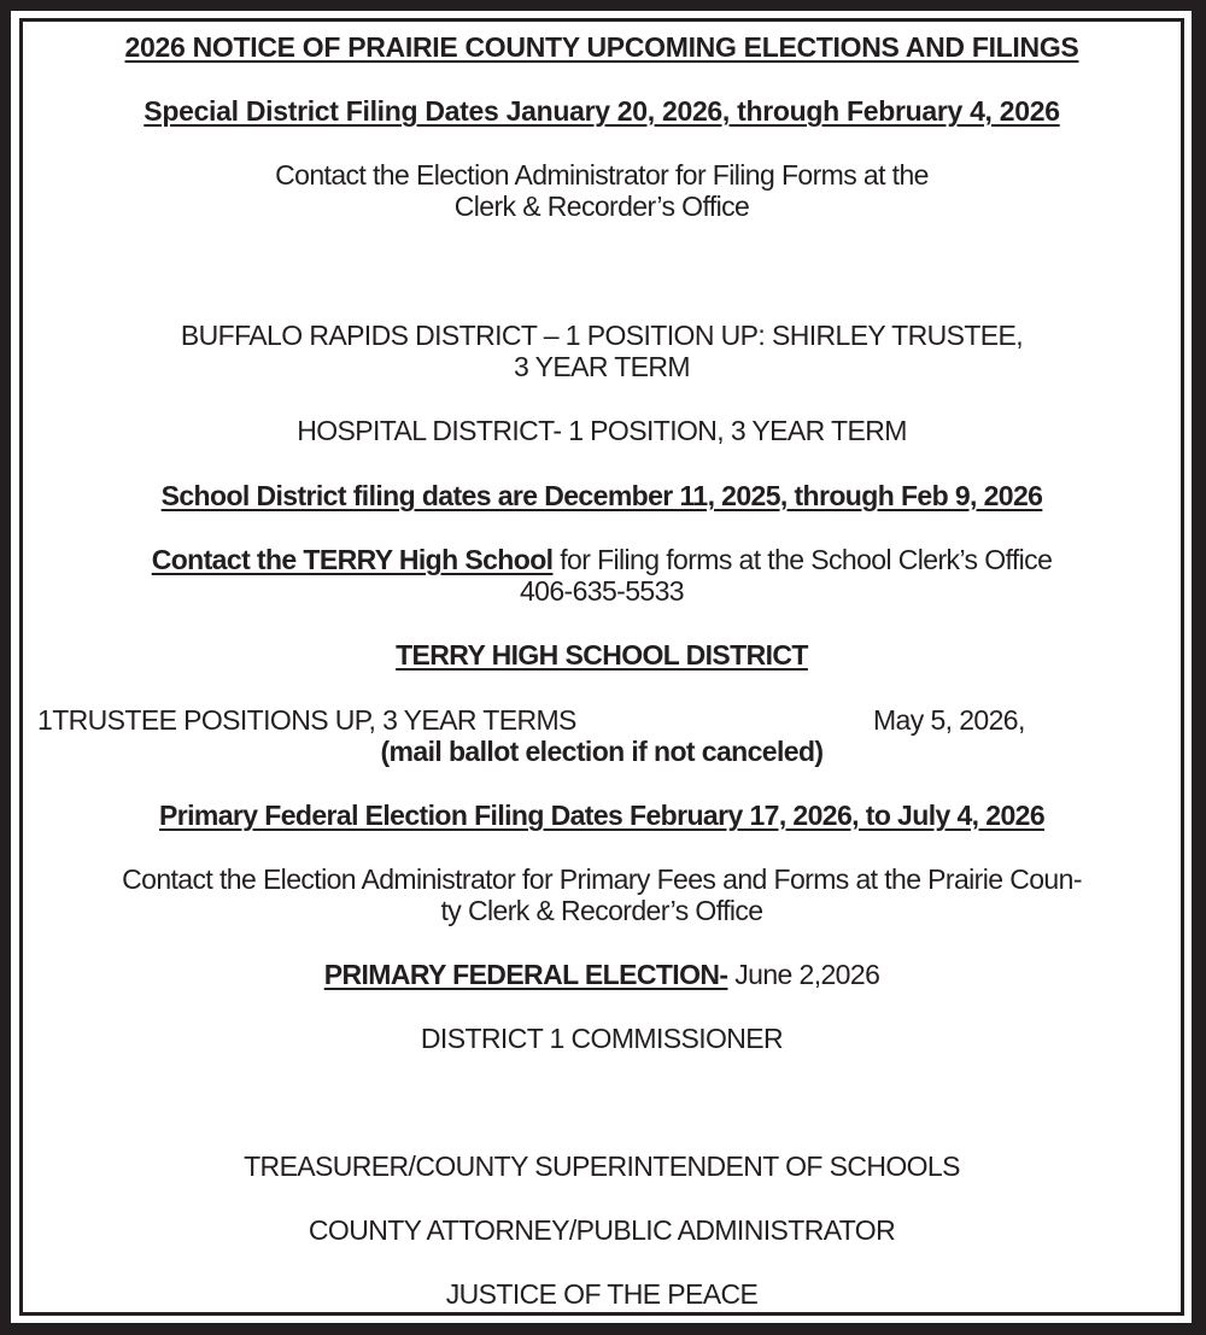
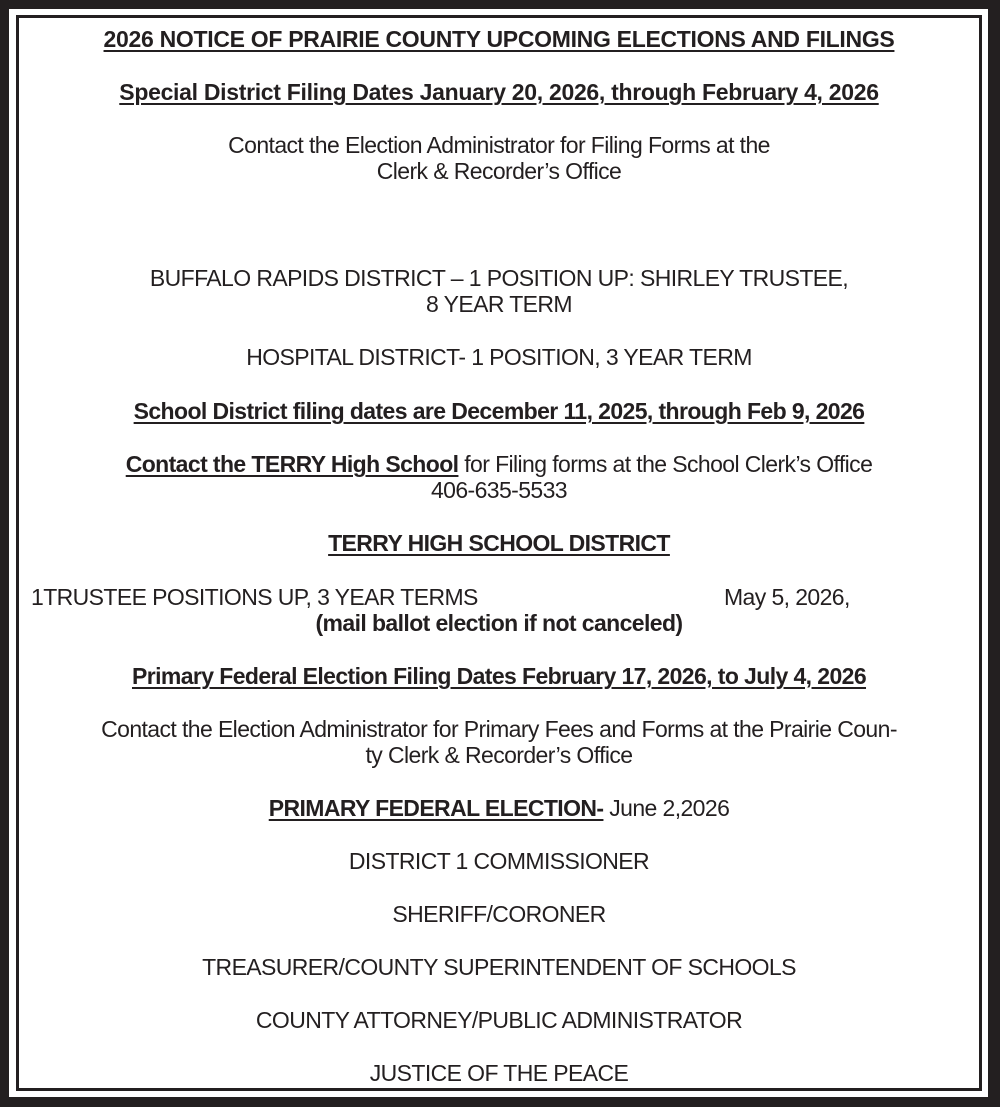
  2026 NOTICE OF PRAIRIE COUNTY UPCOMING ELECTIONS AND FILINGS
  Special District Filing Dates January 20, 2026, through February 4, 2026
  Contact the Election Administrator for Filing Forms at the
  Clerk & Recorder’s Office
  BUFFALO RAPIDS DISTRICT – 1 POSITION UP: SHIRLEY TRUSTEE,
- 3 YEAR TERM
+ 8 YEAR TERM
  HOSPITAL DISTRICT- 1 POSITION, 3 YEAR TERM
  School District filing dates are December 11, 2025, through Feb 9, 2026
  Contact the TERRY High School for Filing forms at the School Clerk’s Office
  406-635-5533
  TERRY HIGH SCHOOL DISTRICT
  1TRUSTEE POSITIONS UP, 3 YEAR TERMS
  May 5, 2026,
  (mail ballot election if not canceled)
  Primary Federal Election Filing Dates February 17, 2026, to July 4, 2026
  Contact the Election Administrator for Primary Fees and Forms at the Prairie Coun-
  ty Clerk & Recorder’s Office
  PRIMARY FEDERAL ELECTION- June 2,2026
  DISTRICT 1 COMMISSIONER
+ SHERIFF/CORONER
  TREASURER/COUNTY SUPERINTENDENT OF SCHOOLS
  COUNTY ATTORNEY/PUBLIC ADMINISTRATOR
  JUSTICE OF THE PEACE
